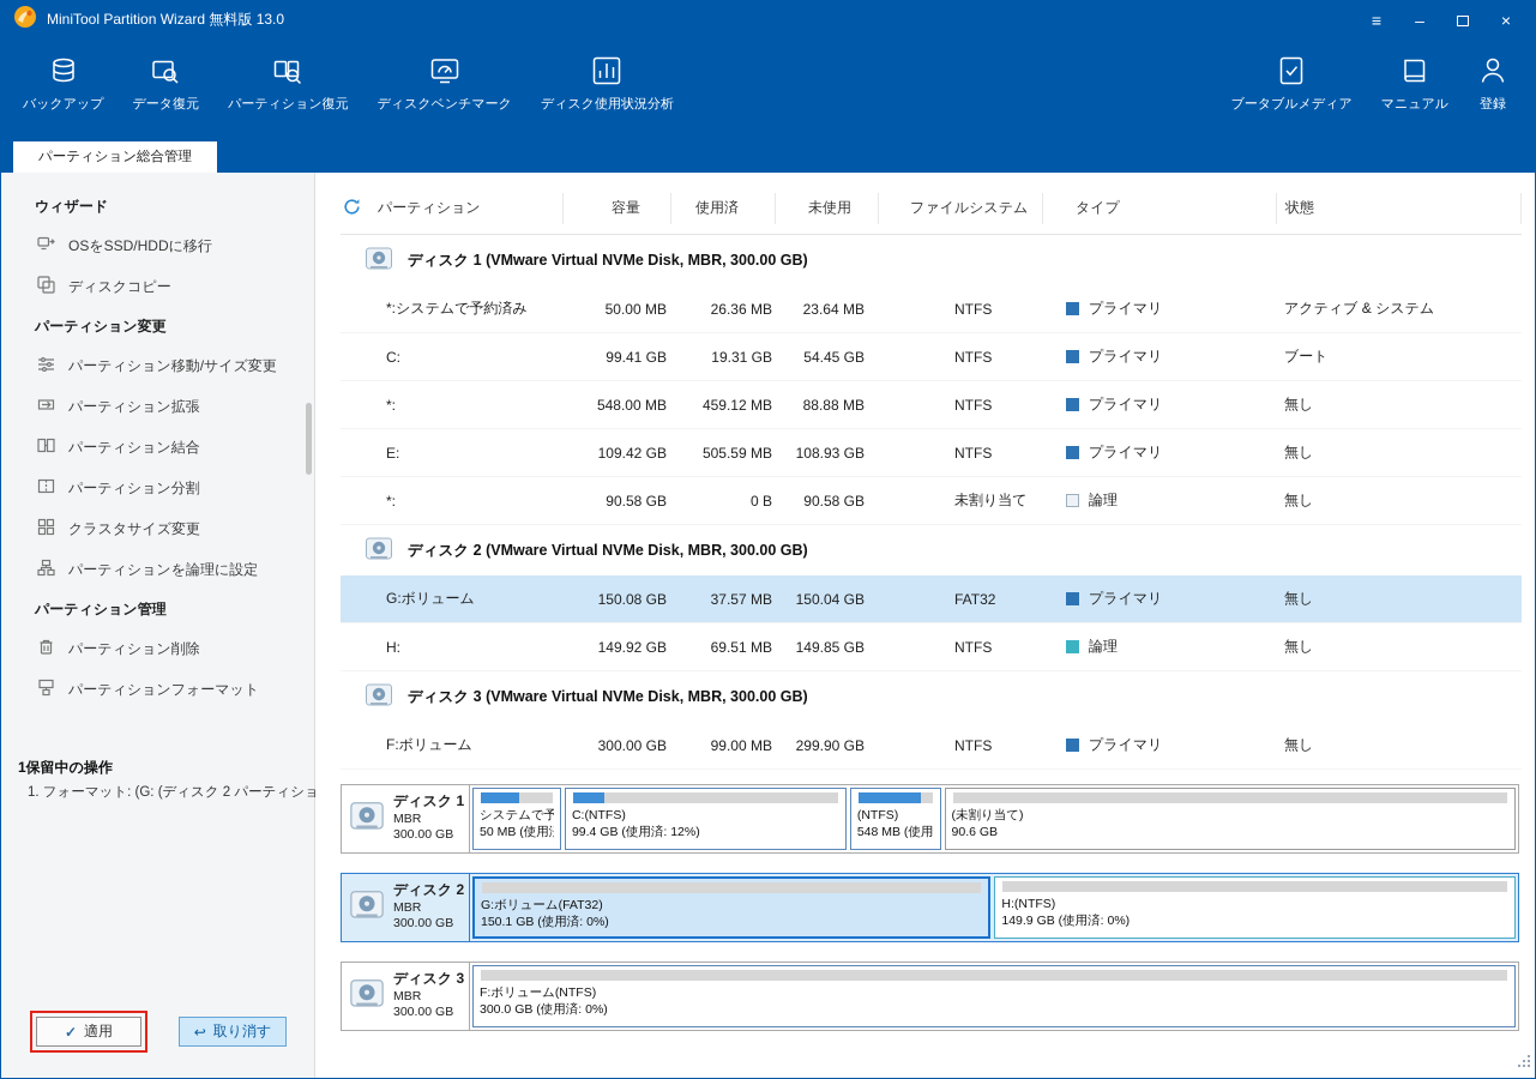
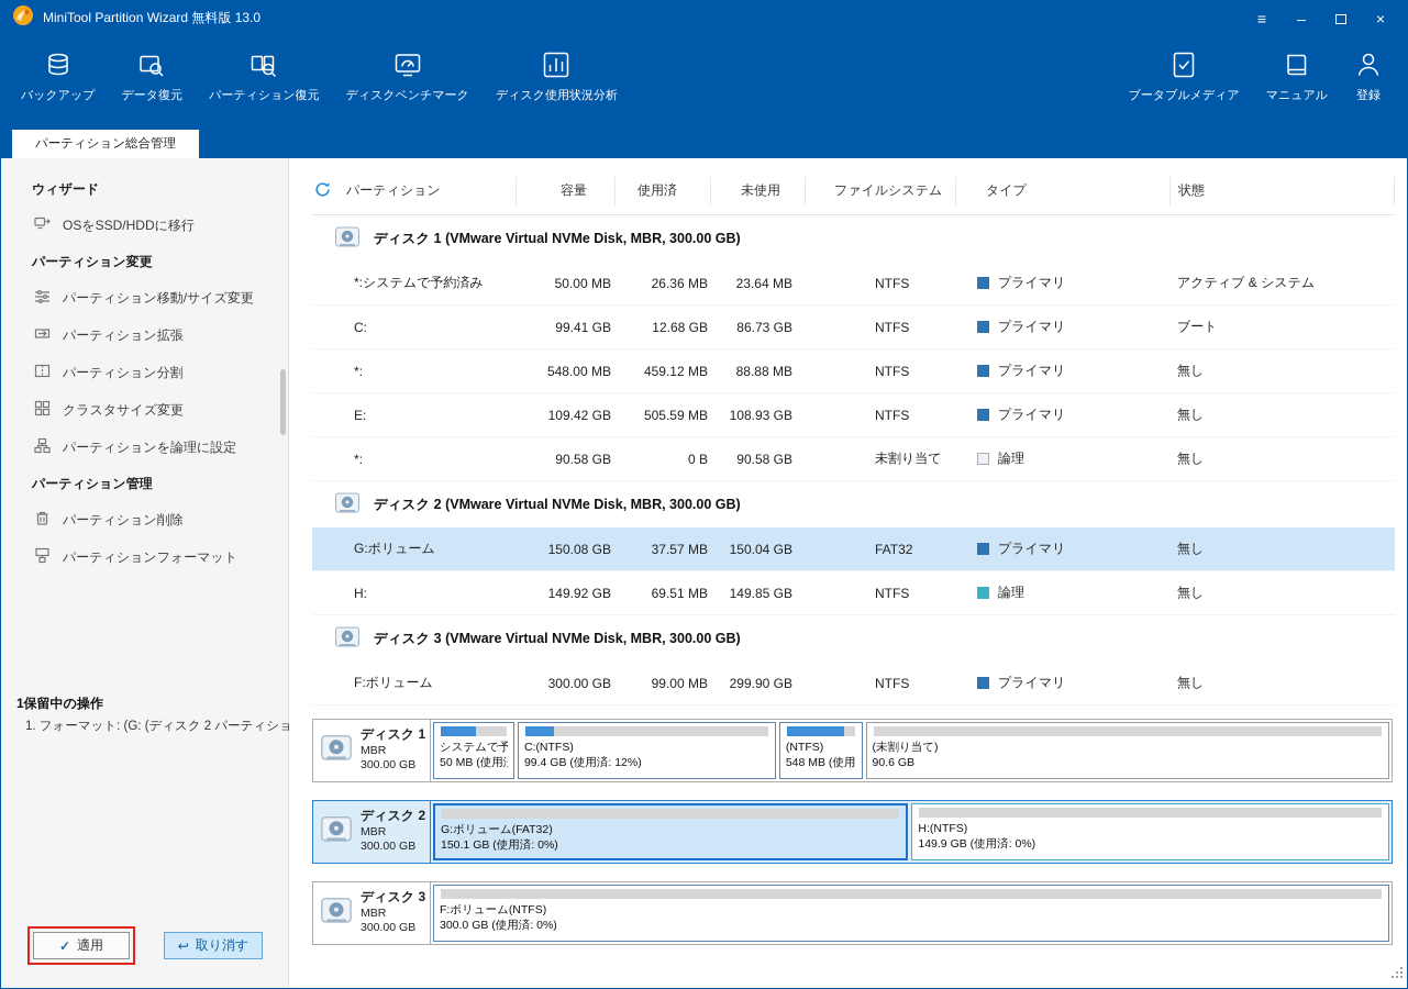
  MiniTool Partition Wizard 無料版 13.0
  ≡
  –
  ×
  バックアップ
  データ復元
  パーティション復元
  ディスクベンチマーク
  ディスク使用状況分析
  ブータブルメディア
  マニュアル
  登録
  パーティション総合管理
  ウィザード
  OSをSSD/HDDに移行
- ディスクコピー
  パーティション変更
  パーティション移動/サイズ変更
  パーティション拡張
- パーティション結合
  パーティション分割
  クラスタサイズ変更
  パーティションを論理に設定
  パーティション管理
  パーティション削除
  パーティションフォーマット
  1保留中の操作
  1. フォーマット: (G: (ディスク 2 パーティショ
  ✓
  適用
  ↩
  取り消す
  パーティション
  容量
  使用済
  未使用
  ファイルシステム
  タイプ
  状態
  ディスク 1 (VMware Virtual NVMe Disk, MBR, 300.00 GB)
  *:システムで予約済み
  50.00 MB
  26.36 MB
  23.64 MB
  NTFS
  プライマリ
  アクティブ & システム
  C:
  99.41 GB
- 19.31 GB
+ 12.68 GB
- 54.45 GB
+ 86.73 GB
  NTFS
  プライマリ
  ブート
  *:
  548.00 MB
  459.12 MB
  88.88 MB
  NTFS
  プライマリ
  無し
  E:
  109.42 GB
  505.59 MB
  108.93 GB
  NTFS
  プライマリ
  無し
  *:
  90.58 GB
  0 B
  90.58 GB
  未割り当て
  論理
  無し
  ディスク 2 (VMware Virtual NVMe Disk, MBR, 300.00 GB)
  G:ボリューム
  150.08 GB
  37.57 MB
  150.04 GB
  FAT32
  プライマリ
  無し
  H:
  149.92 GB
  69.51 MB
  149.85 GB
  NTFS
  論理
  無し
  ディスク 3 (VMware Virtual NVMe Disk, MBR, 300.00 GB)
  F:ボリューム
  300.00 GB
  99.00 MB
  299.90 GB
  NTFS
  プライマリ
  無し
  ディスク 1
  MBR
  300.00 GB
  システムで予
  50 MB (使用
  C:(NTFS)
  99.4 GB (使用済: 12%)
  (NTFS)
  548 MB (使用
  (未割り当て)
  90.6 GB
  ディスク 2
  MBR
  300.00 GB
  G:ボリューム(FAT32)
  150.1 GB (使用済: 0%)
  H:(NTFS)
  149.9 GB (使用済: 0%)
  ディスク 3
  MBR
  300.00 GB
  F:ボリューム(NTFS)
  300.0 GB (使用済: 0%)
